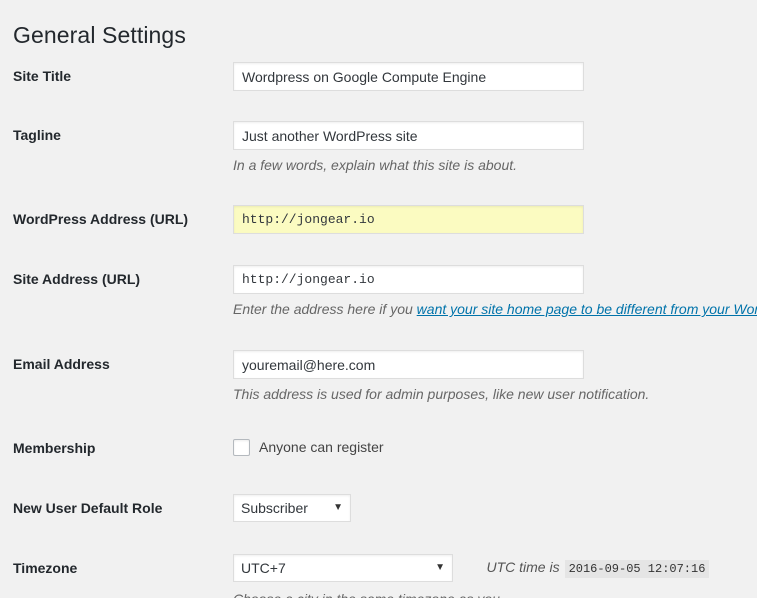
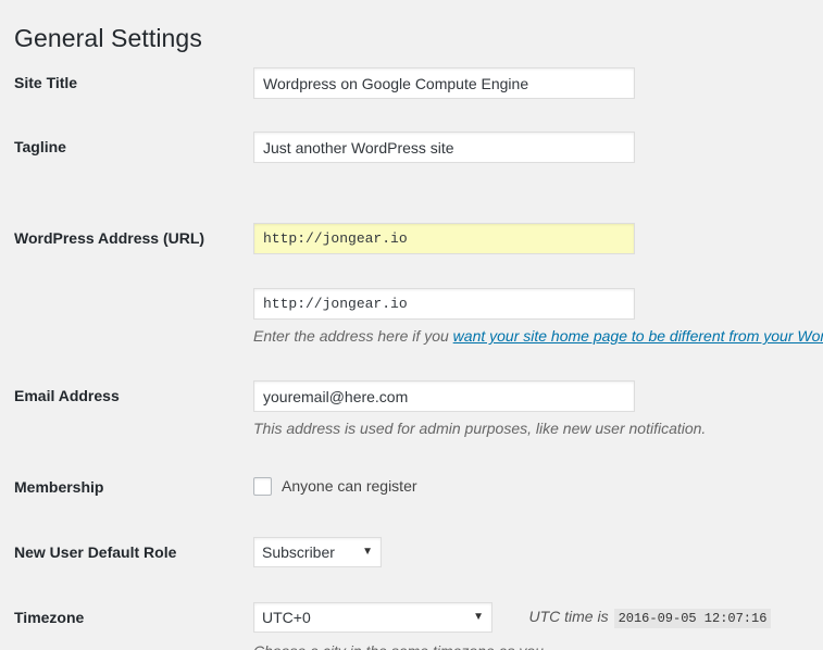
  General Settings
  Site Title
  Wordpress on Google Compute Engine
  Tagline
  Just another WordPress site
- In a few words, explain what this site is about.
  WordPress Address (URL)
  http://jongear.io
- Site Address (URL)
  http://jongear.io
  Enter the address here if you want your site home page to be different from your Wo
  Email Address
  youremail@here.com
  This address is used for admin purposes, like new user notification.
  Membership
  Anyone can register
  New User Default Role
  Subscriber
  ▼
  Timezone
- UTC+7
+ UTC+0
  ▼
  UTC time is 2016-09-05 12:07:16
